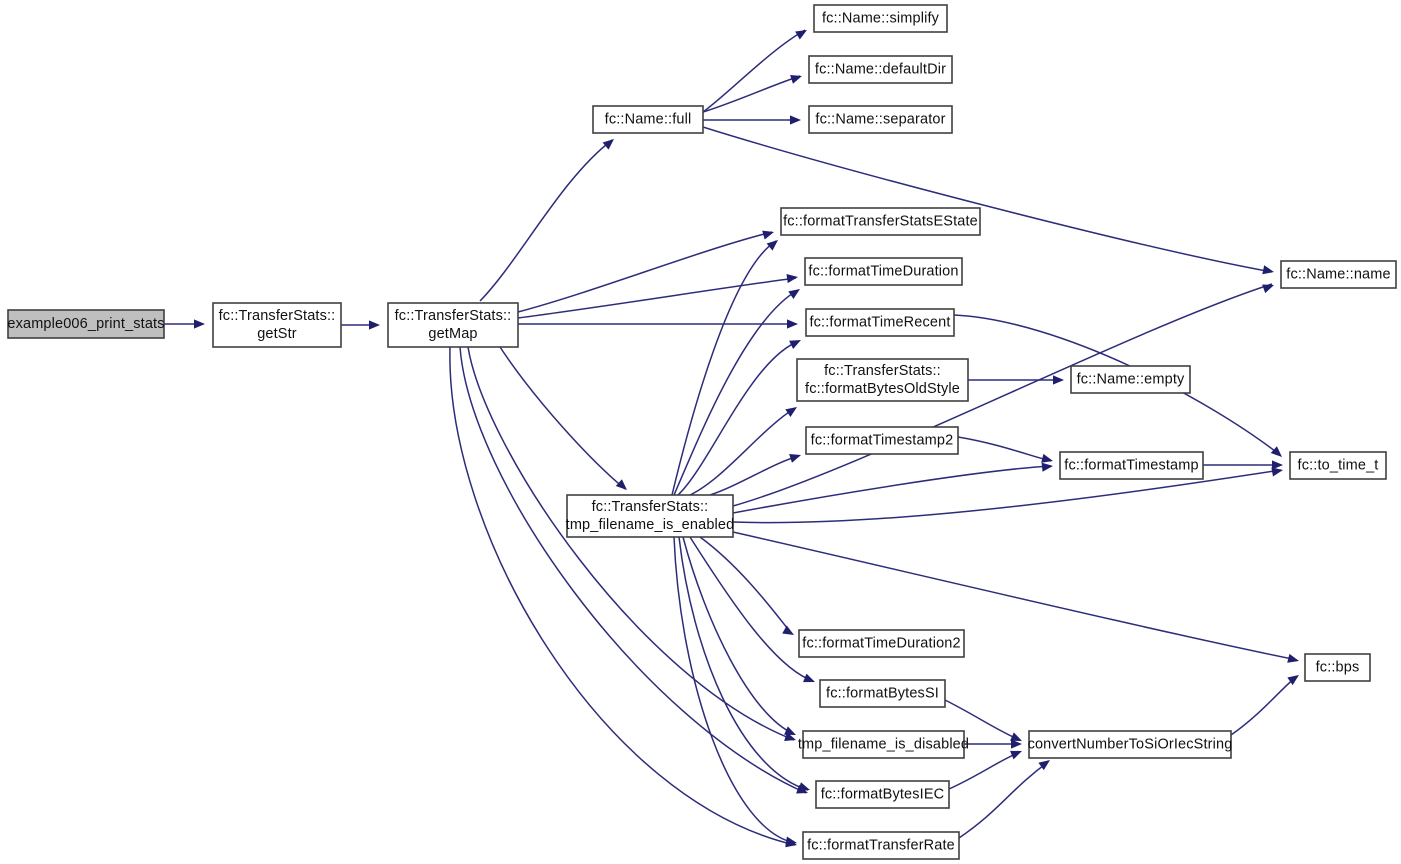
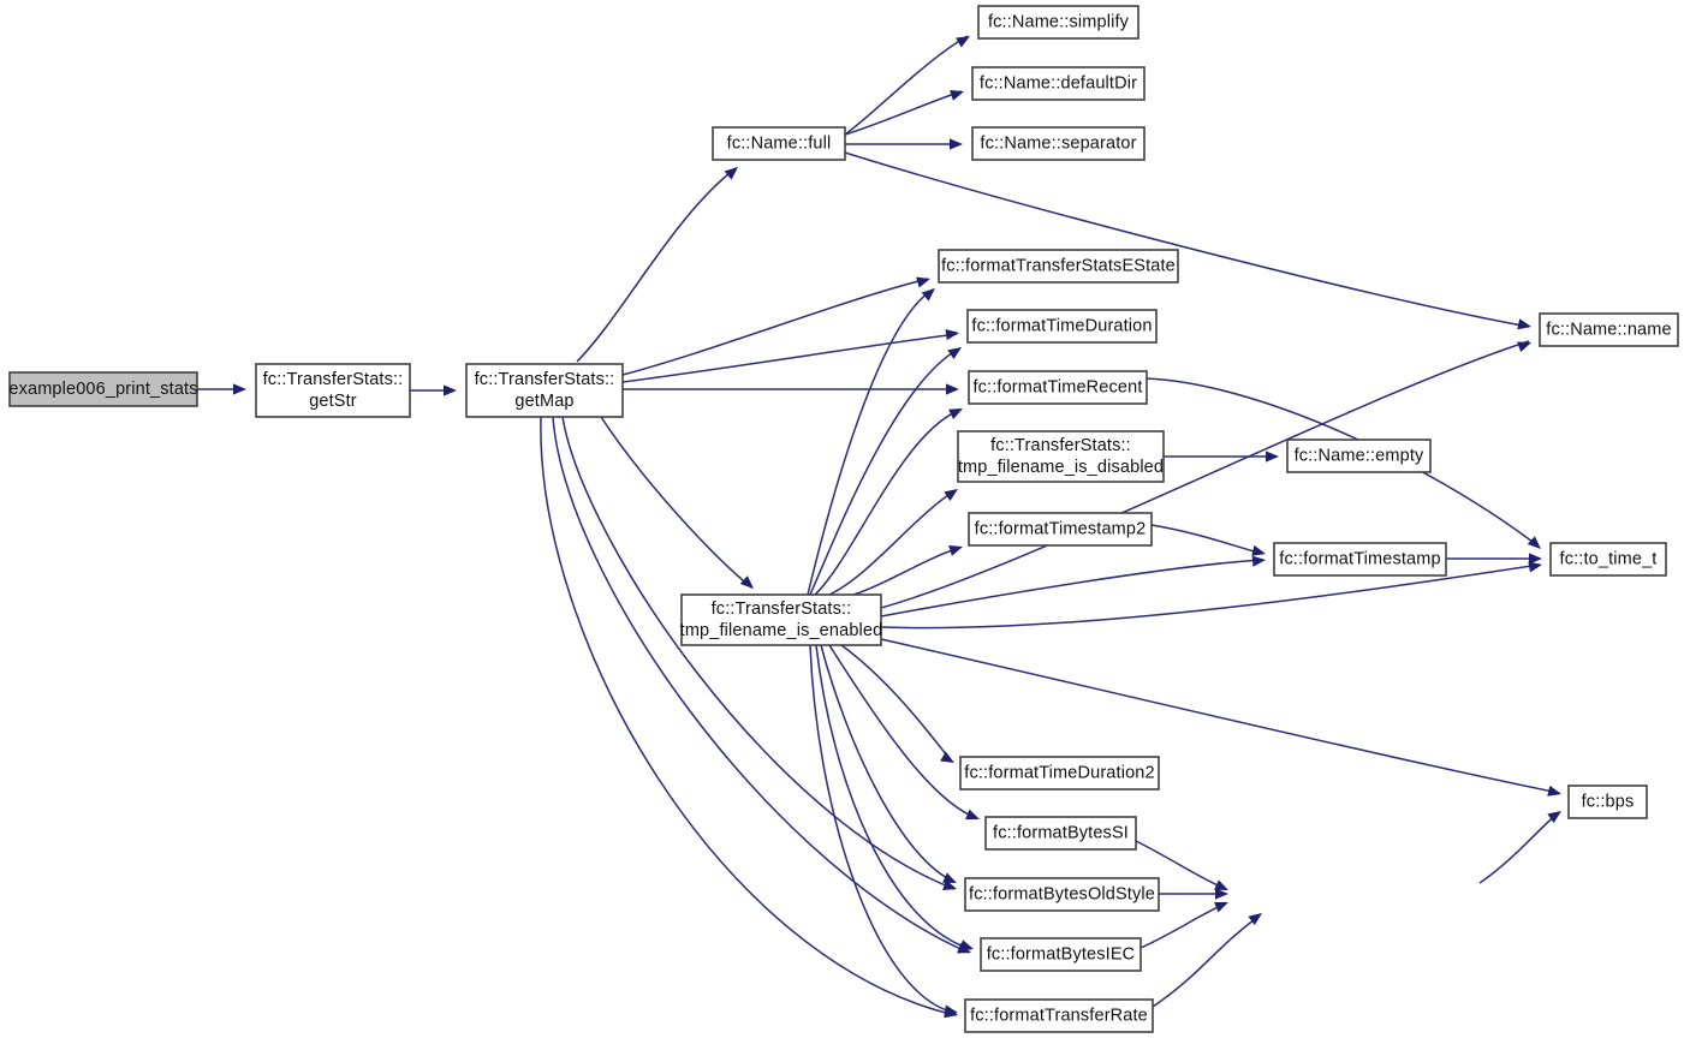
  example006_print_stats
  fc::TransferStats::
  getStr
  fc::TransferStats::
  getMap
  fc::Name::full
  fc::Name::simplify
  fc::Name::defaultDir
  fc::Name::separator
  fc::formatTransferStatsEState
  fc::formatTimeDuration
  fc::formatTimeRecent
  fc::TransferStats::
- fc::formatBytesOldStyle
+ tmp_filename_is_disabled
  fc::formatTimestamp2
  fc::TransferStats::
  tmp_filename_is_enabled
  fc::formatTimeDuration2
  fc::formatBytesSI
- tmp_filename_is_disabled
+ fc::formatBytesOldStyle
  fc::formatBytesIEC
  fc::formatTransferRate
  fc::Name::empty
  fc::formatTimestamp
- convertNumberToSiOrIecString
  fc::Name::name
  fc::to_time_t
  fc::bps
